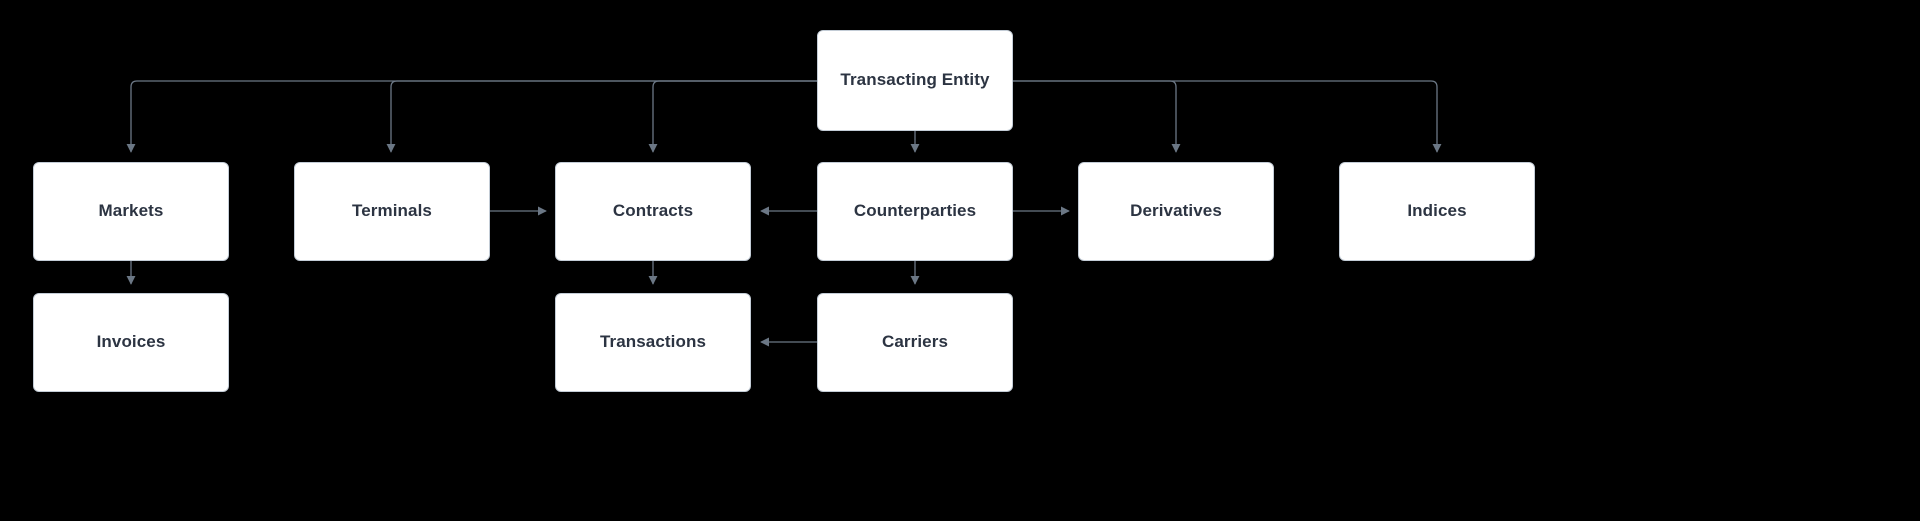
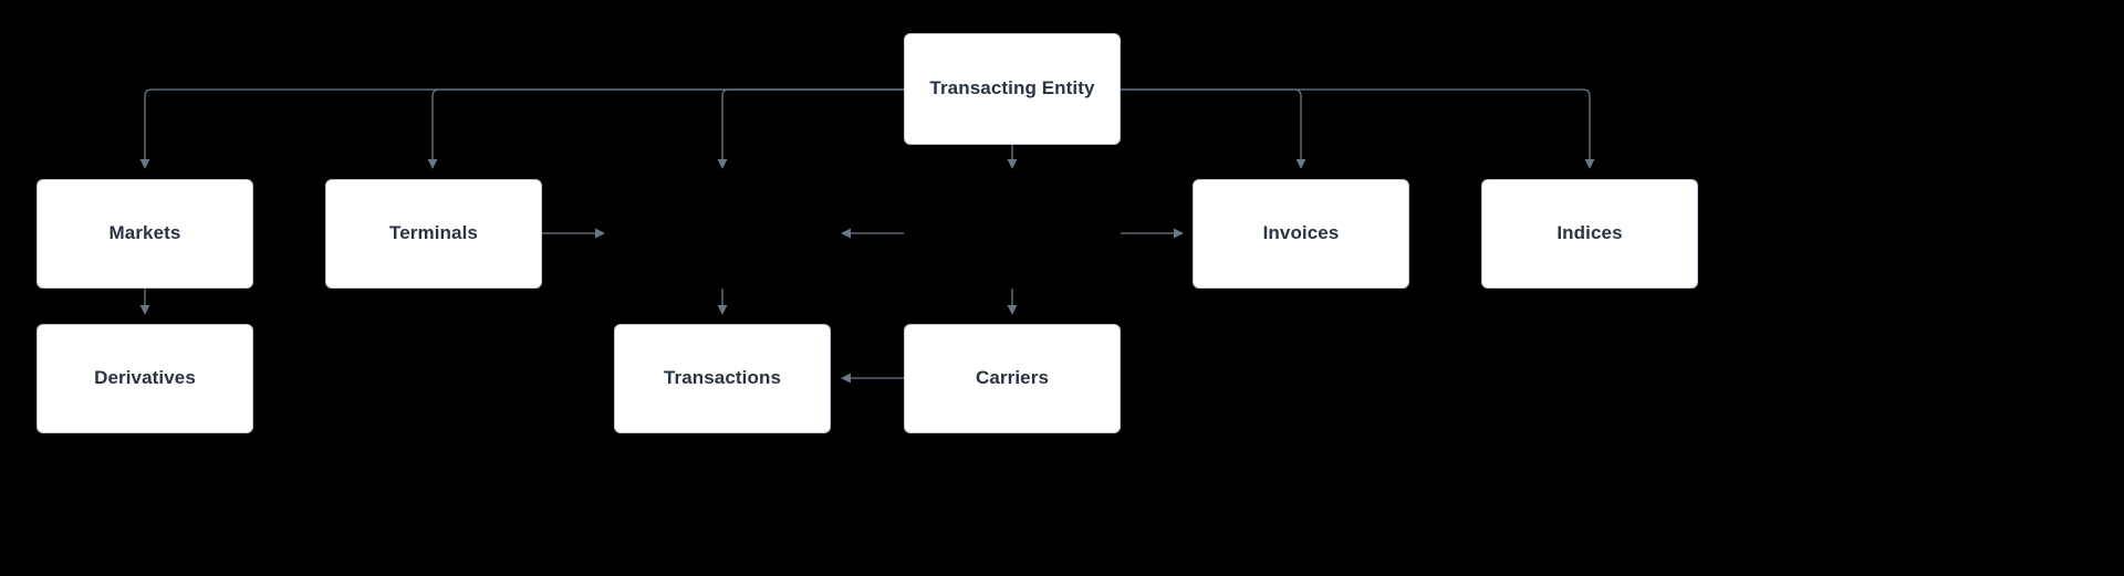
  Transacting Entity
  Markets
  Terminals
- Contracts
- Counterparties
- Derivatives
+ Invoices
  Indices
- Invoices
+ Derivatives
  Transactions
  Carriers
